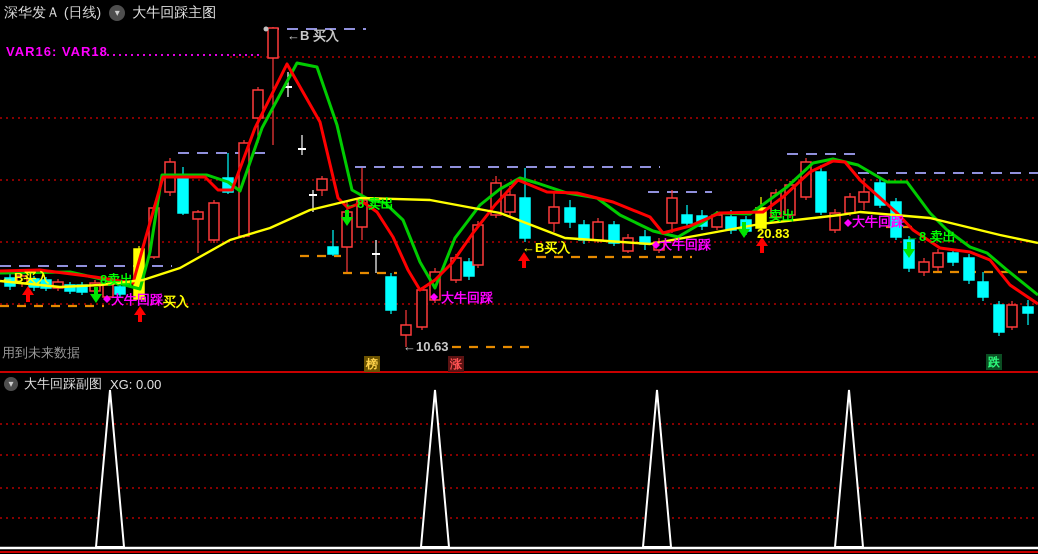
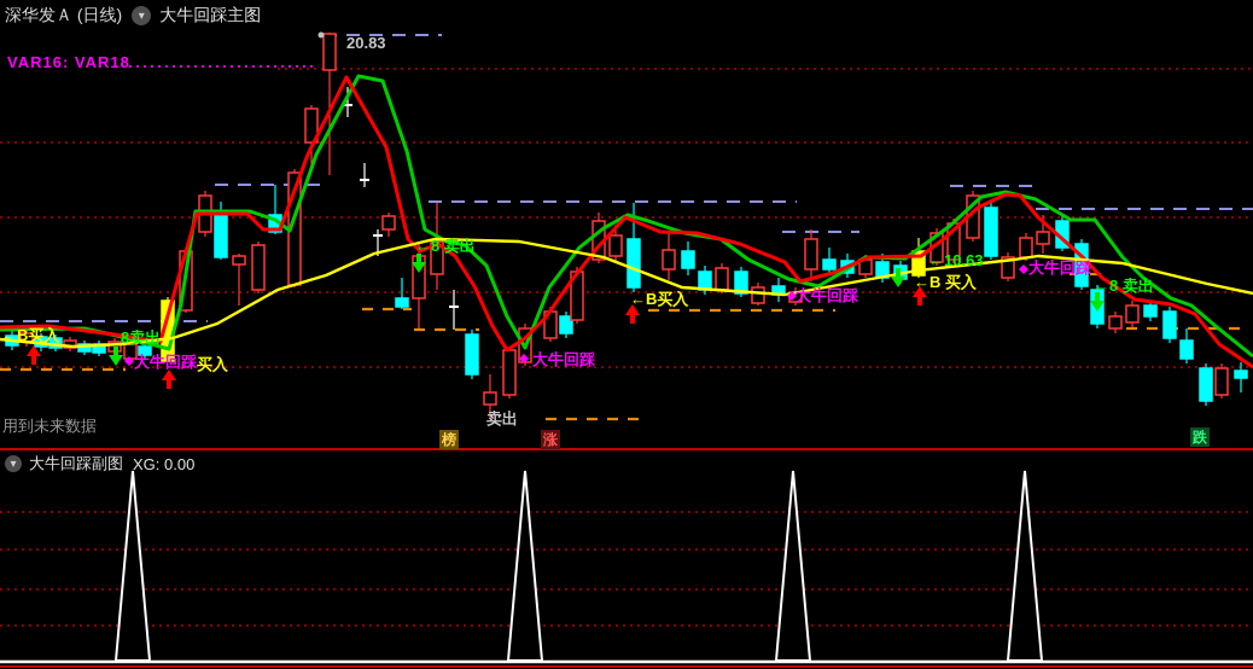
  ←B买入
  8卖出
  大牛回踩
  买入
- ←B 买入
+ 20.83
  ←8 卖出
- ←10.63
+ 卖出
  大牛回踩
  ←B买入
  大牛回踩
- 卖出
+ ←10.63
- 20.83
+ ←B 买入
  大牛回踩
  ←8 卖出
  榜
  涨
  跌
  深华发Ａ (日线)
  ▾
  大牛回踩主图
  VAR16: VAR18
  用到未来数据
  ▾
  大牛回踩副图
  XG: 0.00
